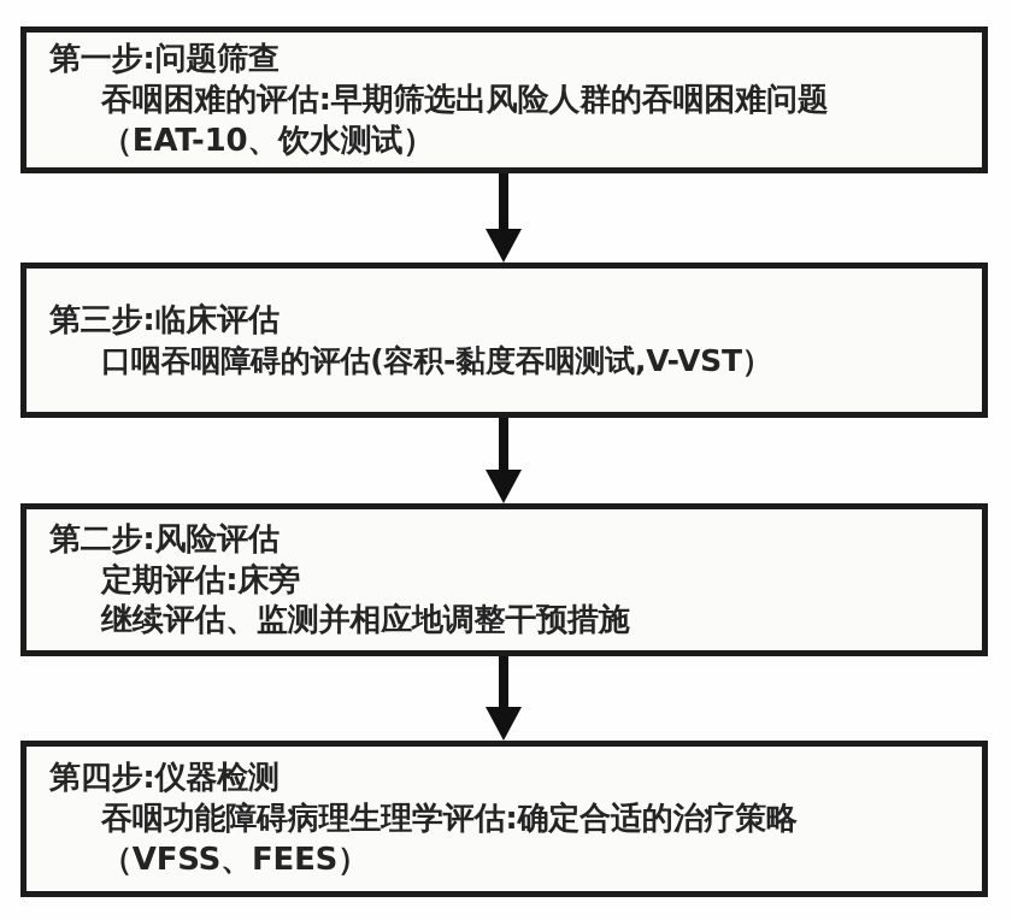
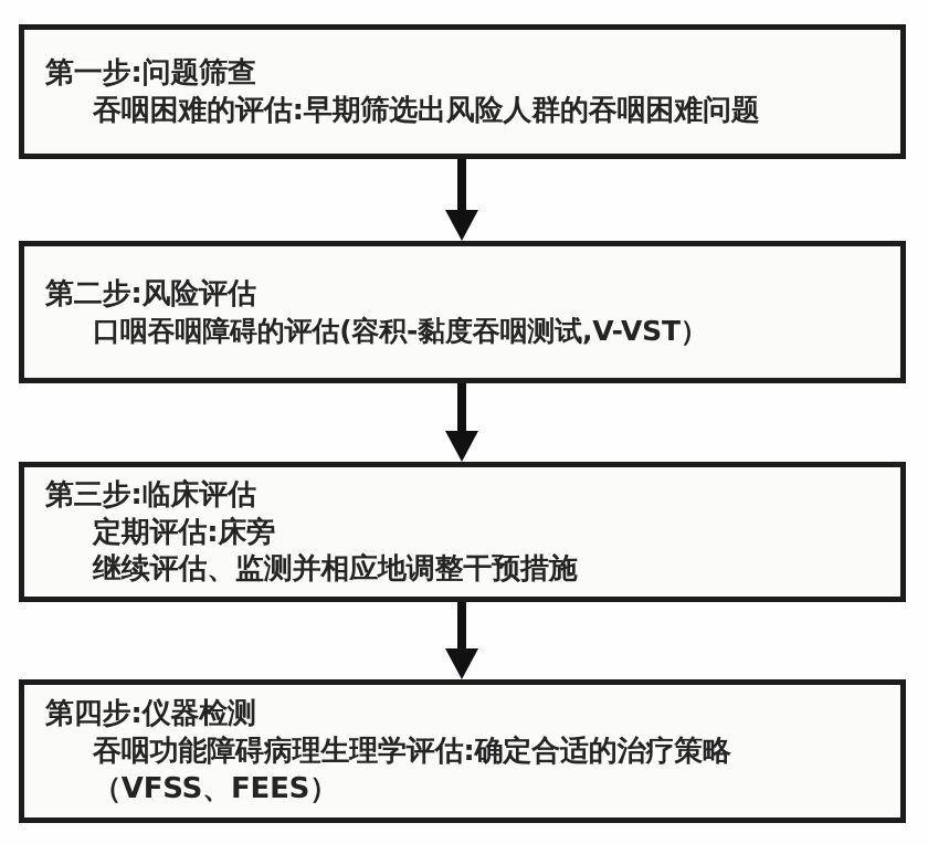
  第一步:问题筛查
  吞咽困难的评估:早期筛选出风险人群的吞咽困难问题
- （EAT-10、饮水测试）
- 第三步:临床评估
+ 第二步:风险评估
  口咽吞咽障碍的评估(容积-黏度吞咽测试,V-VST）
- 第二步:风险评估
+ 第三步:临床评估
  定期评估:床旁
  继续评估、监测并相应地调整干预措施
  第四步:仪器检测
  吞咽功能障碍病理生理学评估:确定合适的治疗策略
  （VFSS、FEES）
